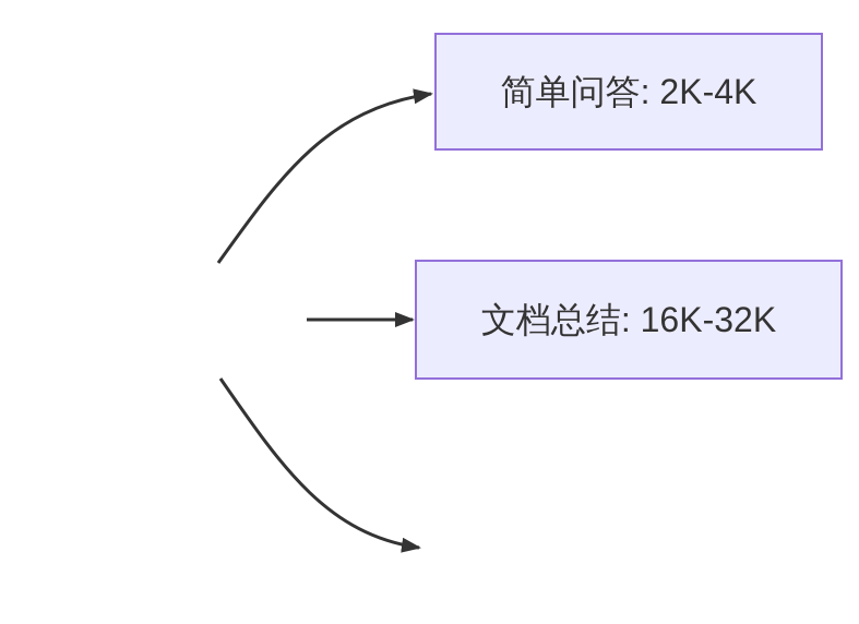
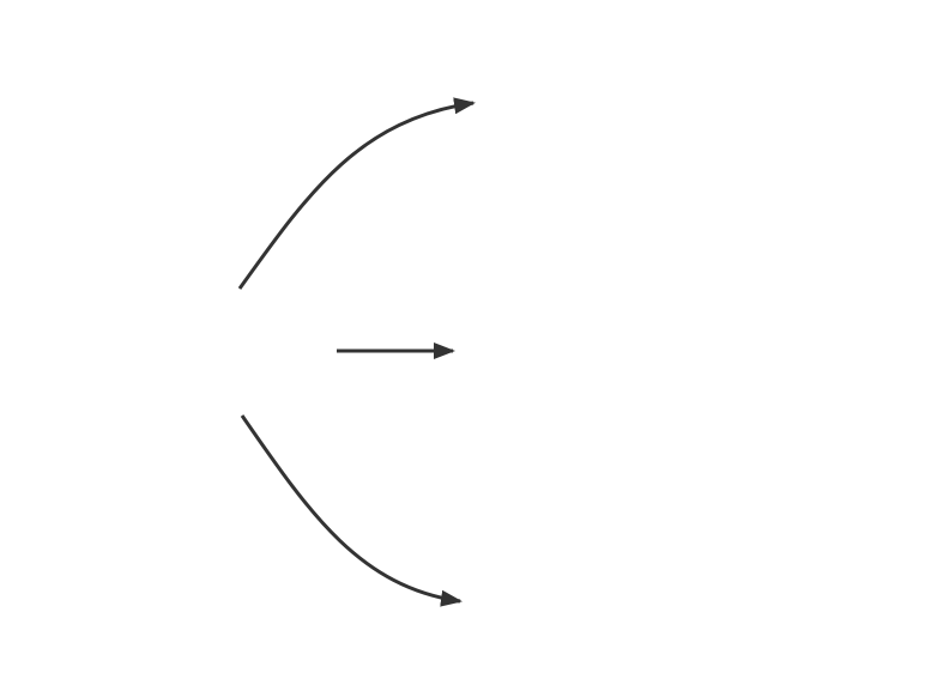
- 简单问答: 2K-4K
- 文档总结: 16K-32K
